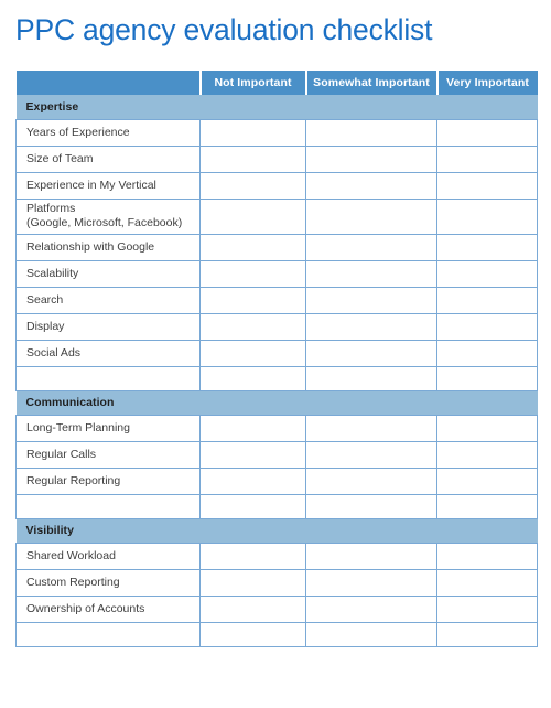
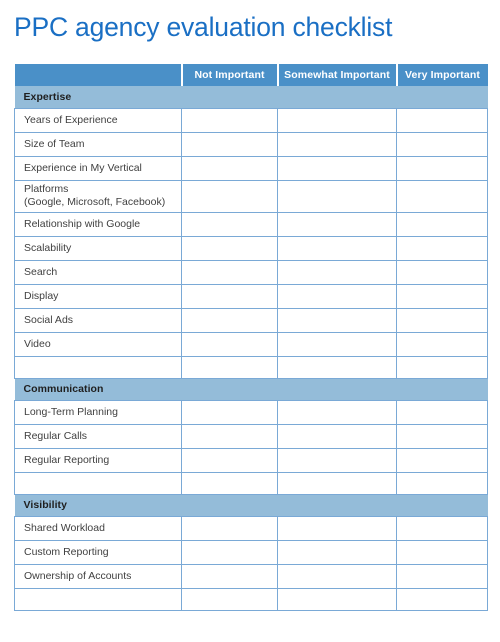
  PPC agency evaluation checklist
  	Not Important	Somewhat Important	Very Important
  Expertise
  Years of Experience
  Size of Team
  Experience in My Vertical
  Platforms(Google, Microsoft, Facebook)
  Relationship with Google
  Scalability
  Search
  Display
  Social Ads
+ Video
  Communication
  Long-Term Planning
  Regular Calls
  Regular Reporting
  Visibility
  Shared Workload
  Custom Reporting
  Ownership of Accounts
